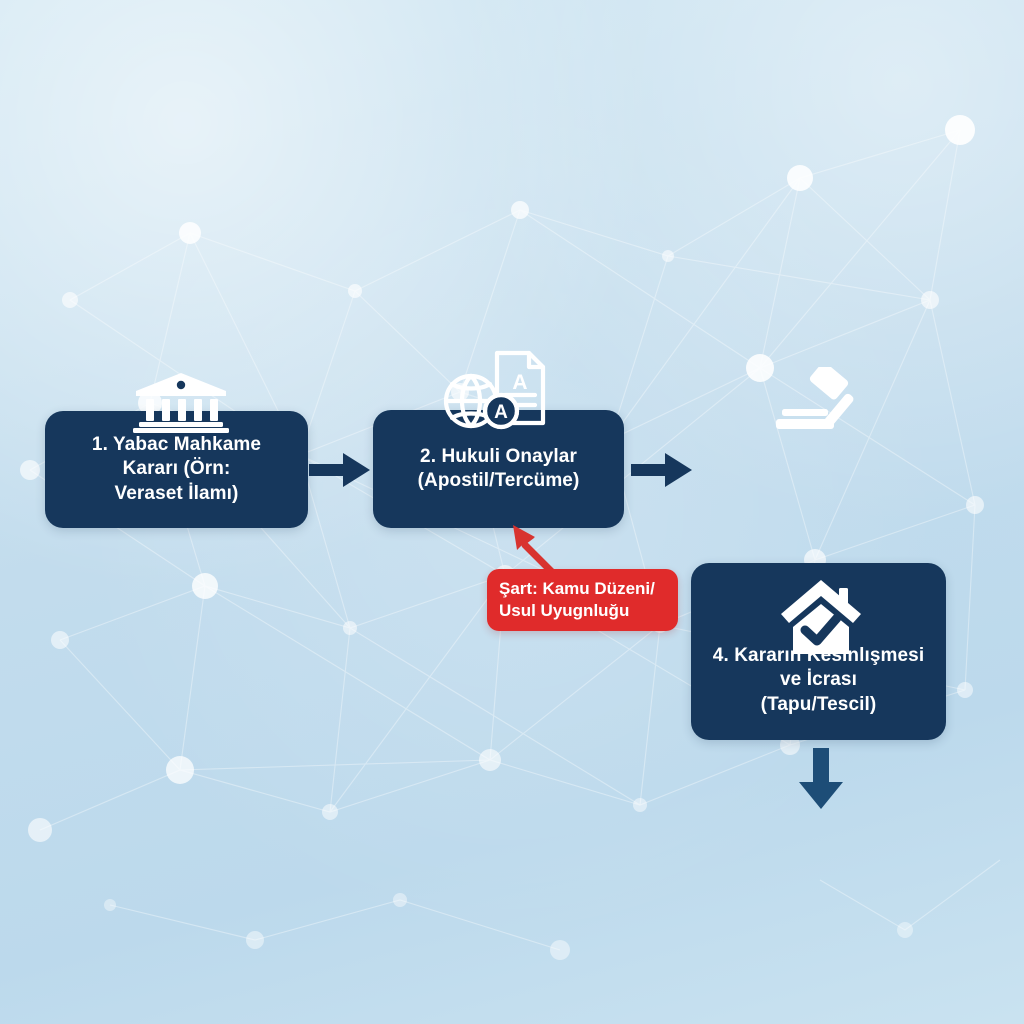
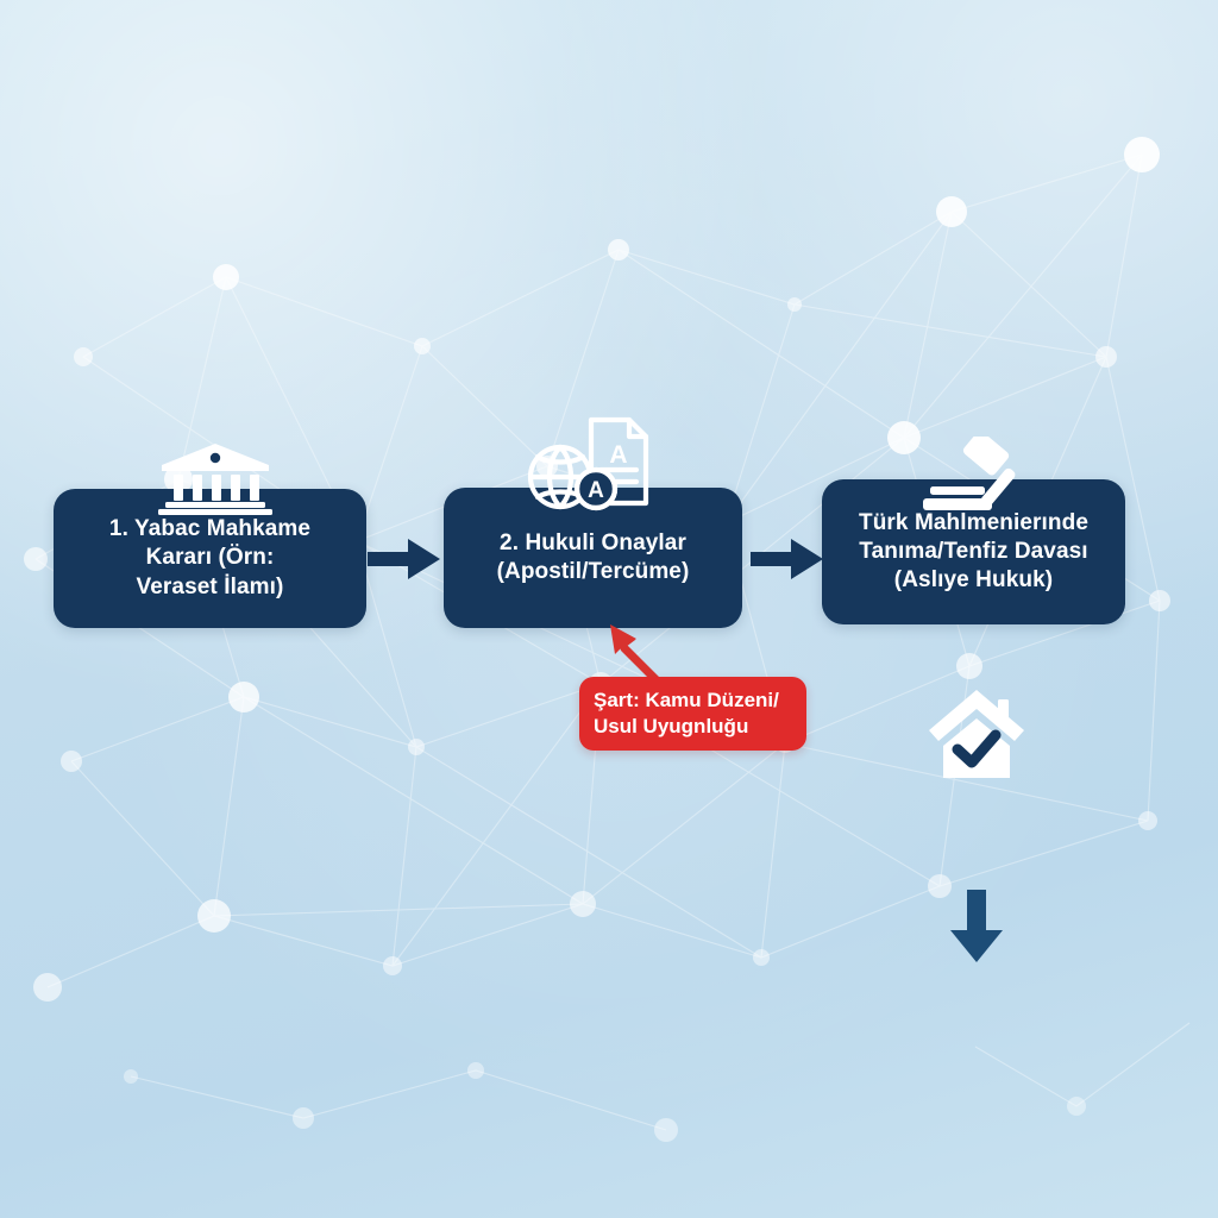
  1. Yabac Mahkame
  Kararı (Örn:
  Veraset İlamı)
  2. Hukuli Onaylar
  (Apostil/Tercüme)
  A
  A
+ Türk Mahlmenierınde
+ Tanıma/Tenfiz Davası
+ (Aslıye Hukuk)
  Şart: Kamu Düzeni/
  Usul Uyugnluğu
- 4. Kararın Kesinlışmesi
- ve İcrası
- (Tapu/Tescil)
